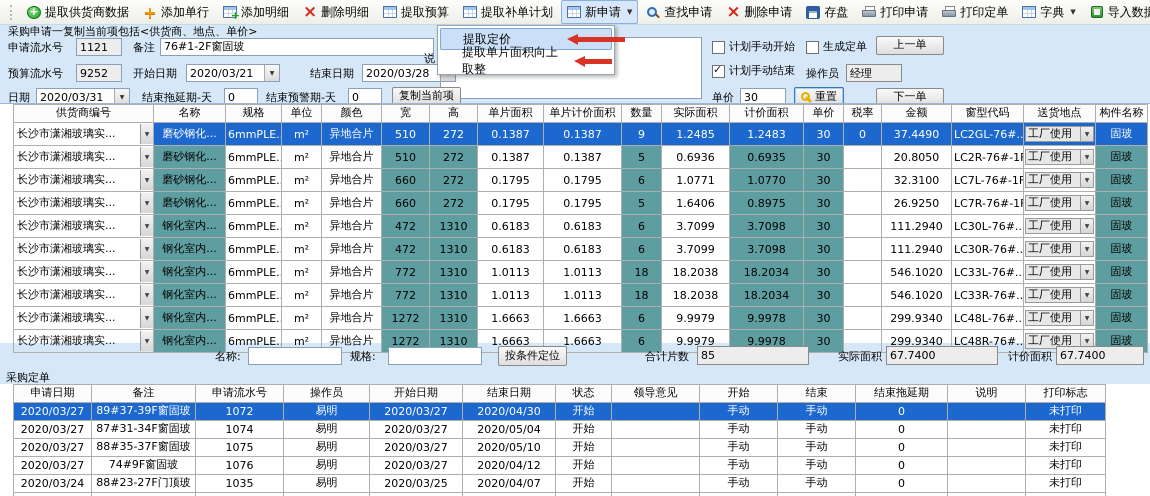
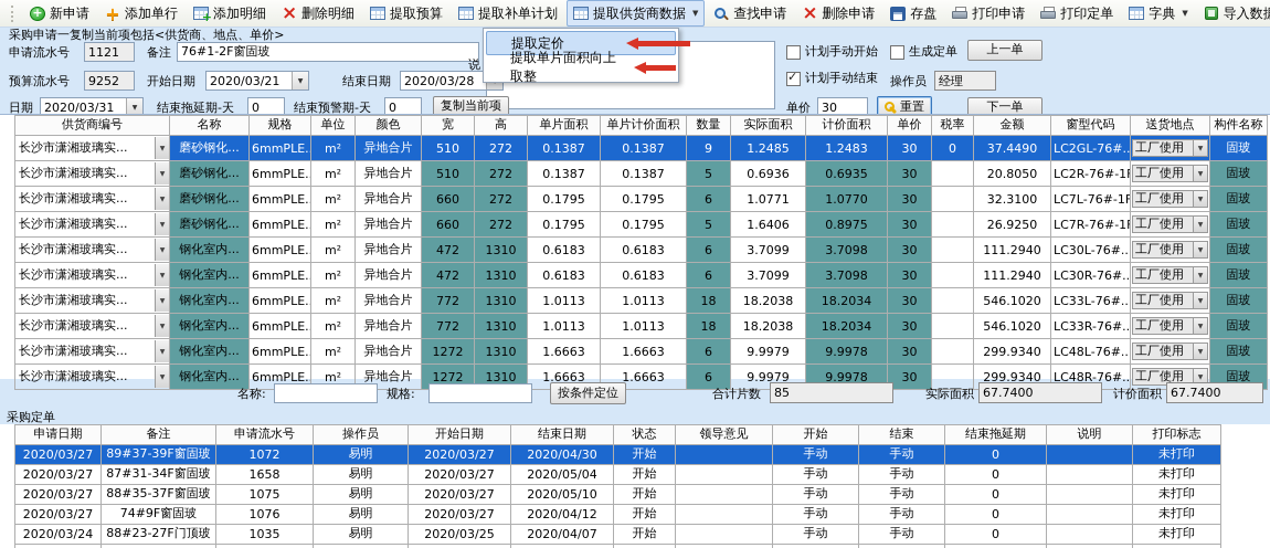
- 提取供货商数据
+ 新申请
  添加单行
  添加明细
  删除明细
  提取预算
  提取补单计划
- 新申请
+ 提取供货商数据
  ▼
  查找申请
  删除申请
  存盘
  打印申请
  打印定单
  字典
  ▼
  导入数
  采购申请一复制当前项包括<供货商、地点、单价>
  申请流水号
  1121
  备注
  76#1-2F窗固玻
  说
  预算流水号
  9252
  开始日期
  2020/03/21
  结束日期
  2020/03/28
  日期
  2020/03/31
  结束拖延期-天
  0
  结束预警期-天
  0
  复制当前项
  计划手动开始
  生成定单
  上一单
  计划手动结束
  操作员
  经理
  单价
  30
  重置
  下一单
  提取定价
  提取单片面积向上取整
  供货商编号	名称	规格	单位	颜色	宽	高	单片面积	单片计价面积	数量	实际面积	计价面积	单价	税率	金额	窗型代码	送货地点	构件名称
  长沙市潇湘玻璃实...	磨砂钢化...	6mmPLE.	m²	异地合片	510	272	0.1387	0.1387	9	1.2485	1.2483	30	0	37.4490	LC2GL-76#..	工厂使用	固玻
  长沙市潇湘玻璃实...	磨砂钢化...	6mmPLE..	m²	异地合片	510	272	0.1387	0.1387	5	0.6936	0.6935	30		20.8050	LC2R-76#-1F	工厂使用	固玻
  长沙市潇湘玻璃实...	磨砂钢化...	6mmPLE..	m²	异地合片	660	272	0.1795	0.1795	6	1.0771	1.0770	30		32.3100	LC7L-76#-1F	工厂使用	固玻
  长沙市潇湘玻璃实...	磨砂钢化...	6mmPLE..	m²	异地合片	660	272	0.1795	0.1795	5	1.6406	0.8975	30		26.9250	LC7R-76#-1F	工厂使用	固玻
  长沙市潇湘玻璃实...	钢化室内...	6mmPLE..	m²	异地合片	472	1310	0.6183	0.6183	6	3.7099	3.7098	30		111.2940	LC30L-76#..	工厂使用	固玻
  长沙市潇湘玻璃实...	钢化室内...	6mmPLE..	m²	异地合片	472	1310	0.6183	0.6183	6	3.7099	3.7098	30		111.2940	LC30R-76#..	工厂使用	固玻
  长沙市潇湘玻璃实...	钢化室内...	6mmPLE..	m²	异地合片	772	1310	1.0113	1.0113	18	18.2038	18.2034	30		546.1020	LC33L-76#..	工厂使用	固玻
  长沙市潇湘玻璃实...	钢化室内...	6mmPLE..	m²	异地合片	772	1310	1.0113	1.0113	18	18.2038	18.2034	30		546.1020	LC33R-76#..	工厂使用	固玻
  长沙市潇湘玻璃实...	钢化室内...	6mmPLE..	m²	异地合片	1272	1310	1.6663	1.6663	6	9.9979	9.9978	30		299.9340	LC48L-76#..	工厂使用	固玻
  长沙市潇湘玻璃实...	钢化室内...	6mmPLE..	m²	异地合片	1272	1310	1.6663	1.6663	6	9.9979	9.9978	30		299.9340	LC48R-76#..	工厂使用	固玻
  名称:
  规格:
  按条件定位
  合计片数
  85
  实际面积
  67.7400
  计价面积
  67.7400
  采购定单
  申请日期	备注	申请流水号	操作员	开始日期	结束日期	状态	领导意见	开始	结束	结束拖延期	说明	打印标志
  2020/03/27	89#37-39F窗固玻	1072	易明	2020/03/27	2020/04/30	开始		手动	手动	0		未打印
- 2020/03/27	87#31-34F窗固玻	1074	易明	2020/03/27	2020/05/04	开始		手动	手动	0		未打印
+ 2020/03/27	87#31-34F窗固玻	1658	易明	2020/03/27	2020/05/04	开始		手动	手动	0		未打印
  2020/03/27	88#35-37F窗固玻	1075	易明	2020/03/27	2020/05/10	开始		手动	手动	0		未打印
  2020/03/27	74#9F窗固玻	1076	易明	2020/03/27	2020/04/12	开始		手动	手动	0		未打印
  2020/03/24	88#23-27F门顶玻	1035	易明	2020/03/25	2020/04/07	开始		手动	手动	0		未打印
